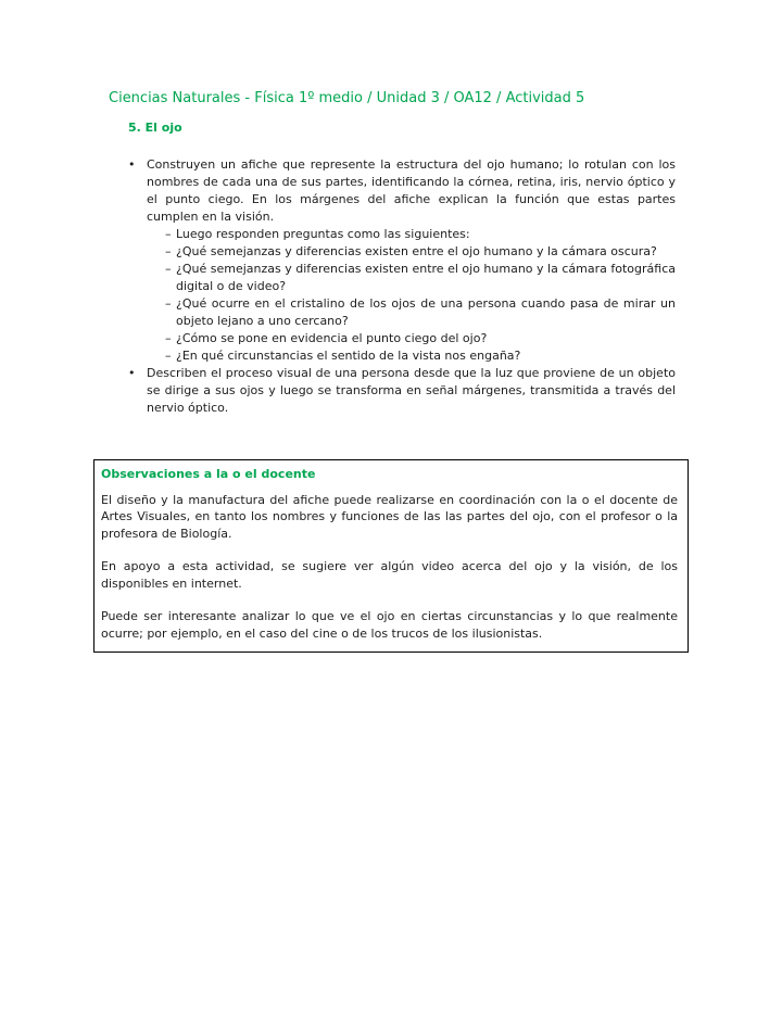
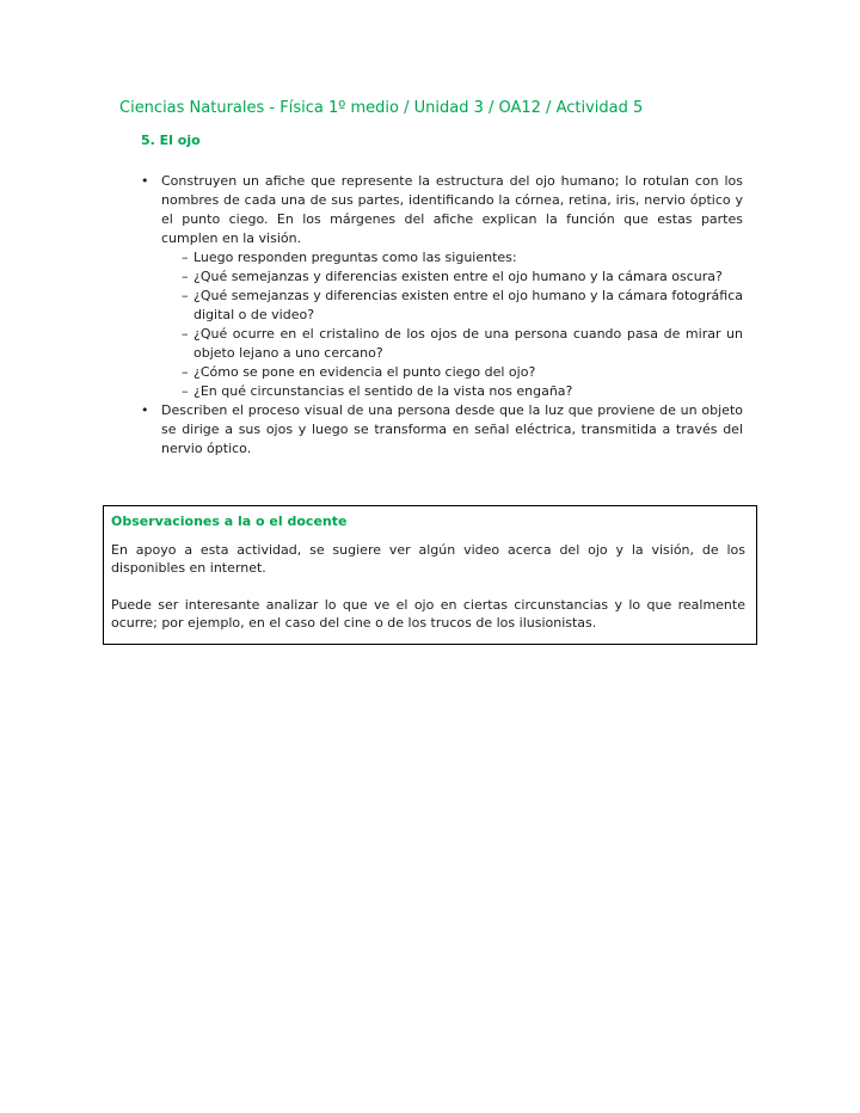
  Ciencias Naturales - Física 1º medio / Unidad 3 / OA12 / Actividad 5
  5. El ojo
  •
  Construyen un afiche que represente la estructura del ojo humano; lo rotulan con los nombres de cada una de sus partes, identificando la córnea, retina, iris, nervio óptico y el punto ciego. En los márgenes del afiche explican la función que estas partes cumplen en la visión.
  –
  Luego responden preguntas como las siguientes:
  –
  ¿Qué semejanzas y diferencias existen entre el ojo humano y la cámara oscura?
  –
  ¿Qué semejanzas y diferencias existen entre el ojo humano y la cámara fotográfica digital o de video?
  –
  ¿Qué ocurre en el cristalino de los ojos de una persona cuando pasa de mirar un objeto lejano a uno cercano?
  –
  ¿Cómo se pone en evidencia el punto ciego del ojo?
  –
  ¿En qué circunstancias el sentido de la vista nos engaña?
  •
- Describen el proceso visual de una persona desde que la luz que proviene de un objeto se dirige a sus ojos y luego se transforma en señal márgenes, transmitida a través del nervio óptico.
+ Describen el proceso visual de una persona desde que la luz que proviene de un objeto se dirige a sus ojos y luego se transforma en señal eléctrica, transmitida a través del nervio óptico.
  Observaciones a la o el docente
- El diseño y la manufactura del afiche puede realizarse en coordinación con la o el docente de Artes Visuales, en tanto los nombres y funciones de las las partes del ojo, con el profesor o la profesora de Biología.
  En apoyo a esta actividad, se sugiere ver algún video acerca del ojo y la visión, de los disponibles en internet.
  Puede ser interesante analizar lo que ve el ojo en ciertas circunstancias y lo que realmente ocurre; por ejemplo, en el caso del cine o de los trucos de los ilusionistas.
